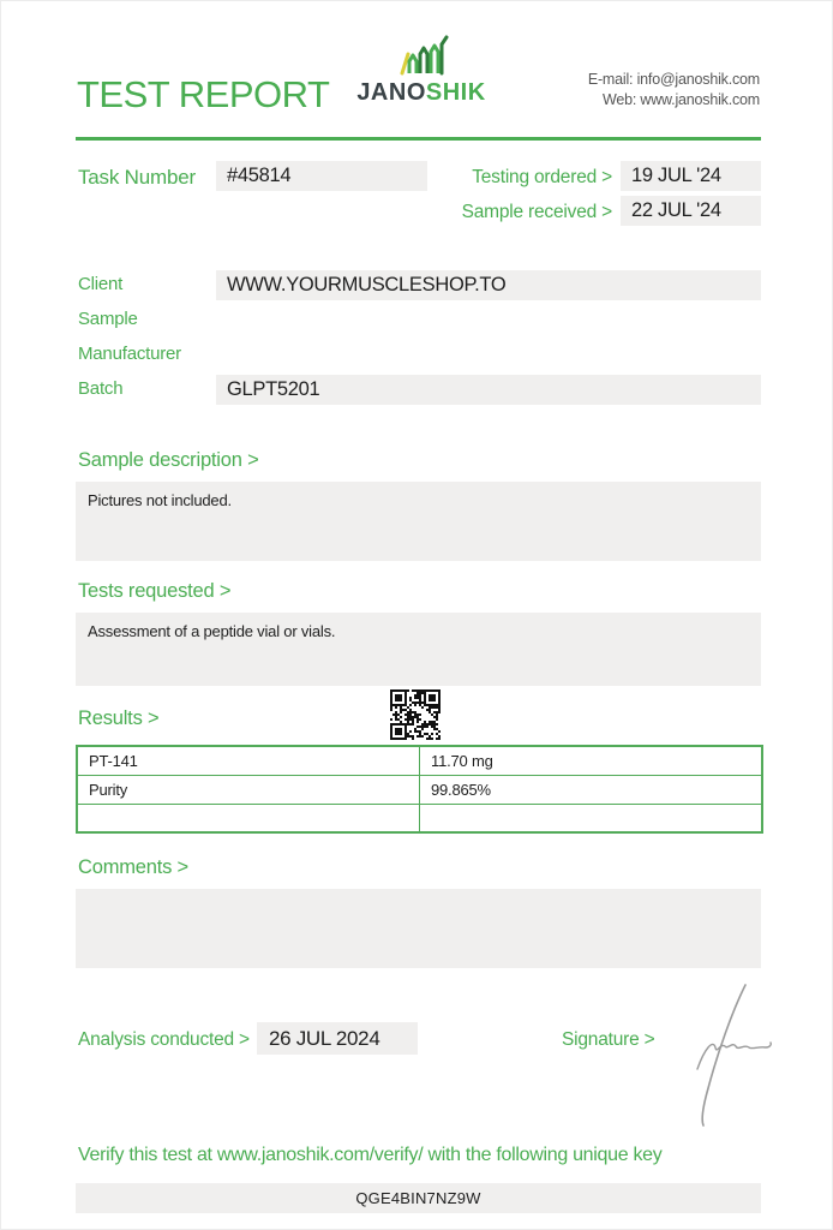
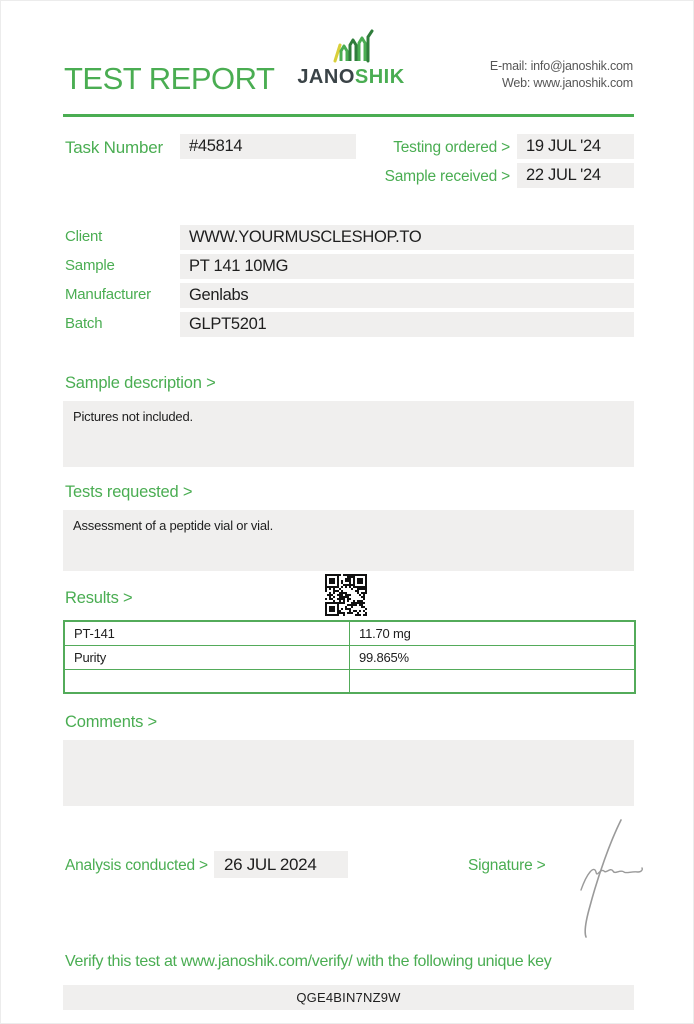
  TEST REPORT
  JANOSHIK
  E-mail: info@janoshik.com
  Web: www.janoshik.com
  Task Number
  #45814
  Testing ordered >
  19 JUL '24
  Sample received >
  22 JUL '24
  Client
  WWW.YOURMUSCLESHOP.TO
  Sample
+ PT 141 10MG
  Manufacturer
+ Genlabs
  Batch
  GLPT5201
  Sample description >
  Pictures not included.
  Tests requested >
- Assessment of a peptide vial or vials.
+ Assessment of a peptide vial or vial.
  Results >
  PT-141	11.70 mg
  Purity	99.865%
  Comments >
  Analysis conducted >
  26 JUL 2024
  Signature >
  Verify this test at www.janoshik.com/verify/ with the following unique key
  QGE4BIN7NZ9W
